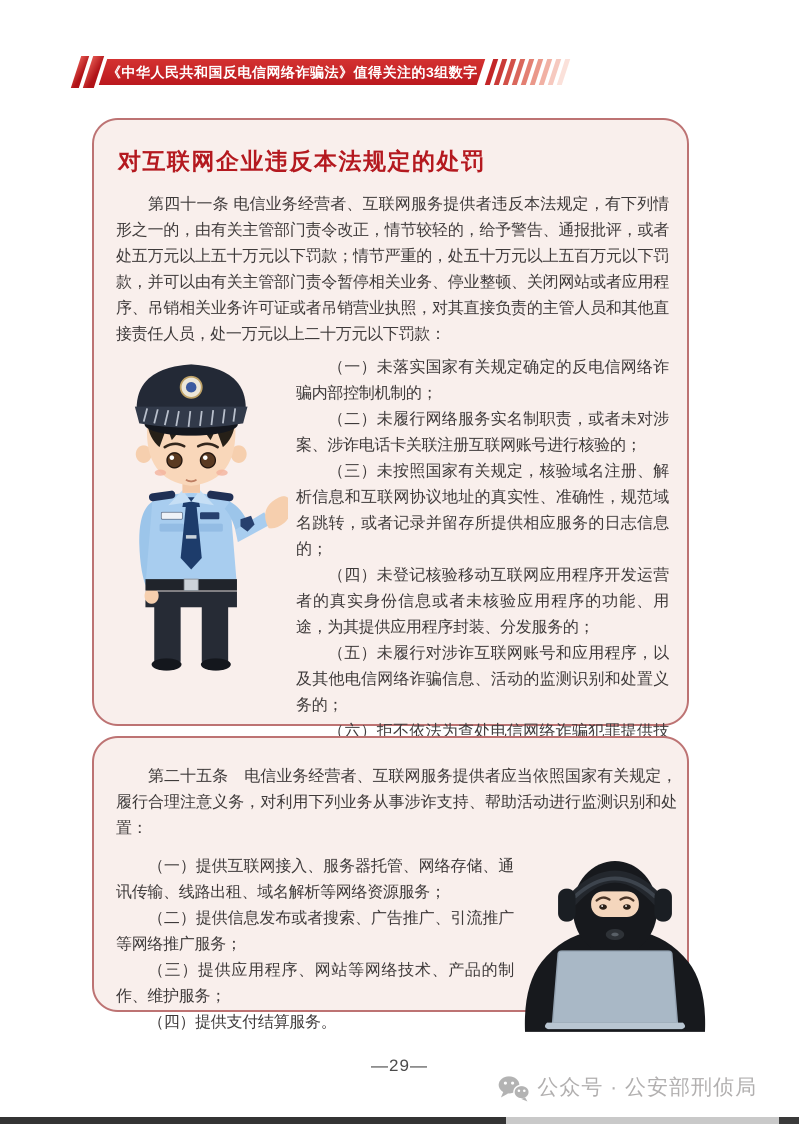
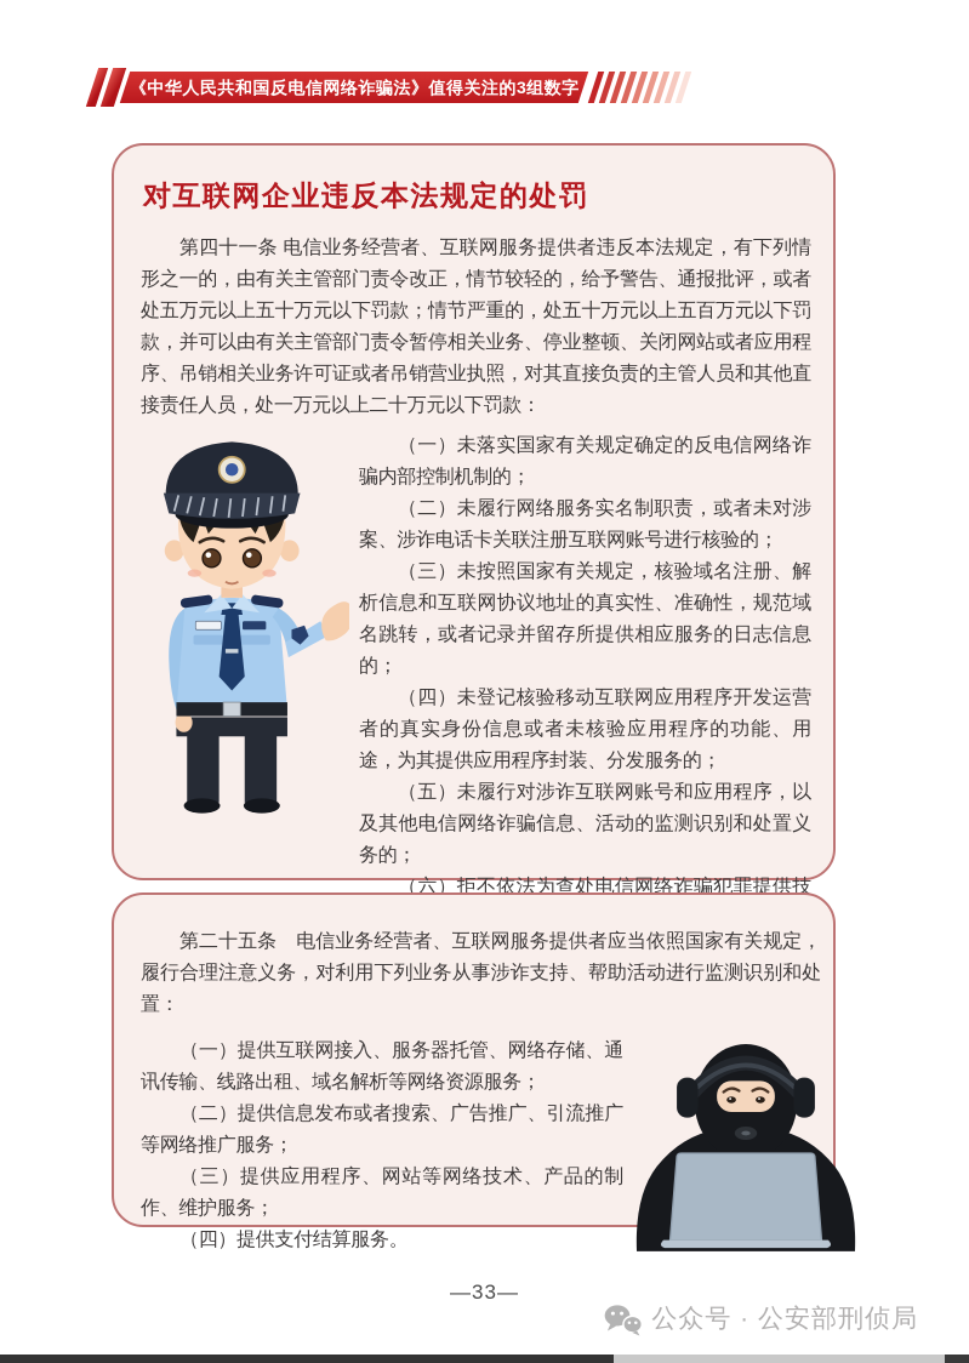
  《中华人民共和国反电信网络诈骗法》值得关注的3组数字
  对互联网企业违反本法规定的处罚
  第四十一条 电信业务经营者、互联网服务提供者违反本法规定，有下列情形之一的，由有关主管部门责令改正，情节较轻的，给予警告、通报批评，或者处五万元以上五十万元以下罚款；情节严重的，处五十万元以上五百万元以下罚款，并可以由有关主管部门责令暂停相关业务、停业整顿、关闭网站或者应用程序、吊销相关业务许可证或者吊销营业执照，对其直接负责的主管人员和其他直接责任人员，处一万元以上二十万元以下罚款：
  （一）未落实国家有关规定确定的反电信网络诈骗内部控制机制的；
  （二）未履行网络服务实名制职责，或者未对涉案、涉诈电话卡关联注册互联网账号进行核验的；
  （三）未按照国家有关规定，核验域名注册、解析信息和互联网协议地址的真实性、准确性，规范域名跳转，或者记录并留存所提供相应服务的日志信息的；
  （四）未登记核验移动互联网应用程序开发运营者的真实身份信息或者未核验应用程序的功能、用途，为其提供应用程序封装、分发服务的；
  （五）未履行对涉诈互联网账号和应用程序，以及其他电信网络诈骗信息、活动的监测识别和处置义务的；
  第二十五条 电信业务经营者、互联网服务提供者应当依照国家有关规定，履行合理注意义务，对利用下列业务从事涉诈支持、帮助活动进行监测识别和处置：
  （一）提供互联网接入、服务器托管、网络存储、通讯传输、线路出租、域名解析等网络资源服务；
  （二）提供信息发布或者搜索、广告推广、引流推广等网络推广服务；
  （三）提供应用程序、网站等网络技术、产品的制作、维护服务；
  （四）提供支付结算服务。
- —29—
+ —33—
  公众号 · 公安部刑侦局
